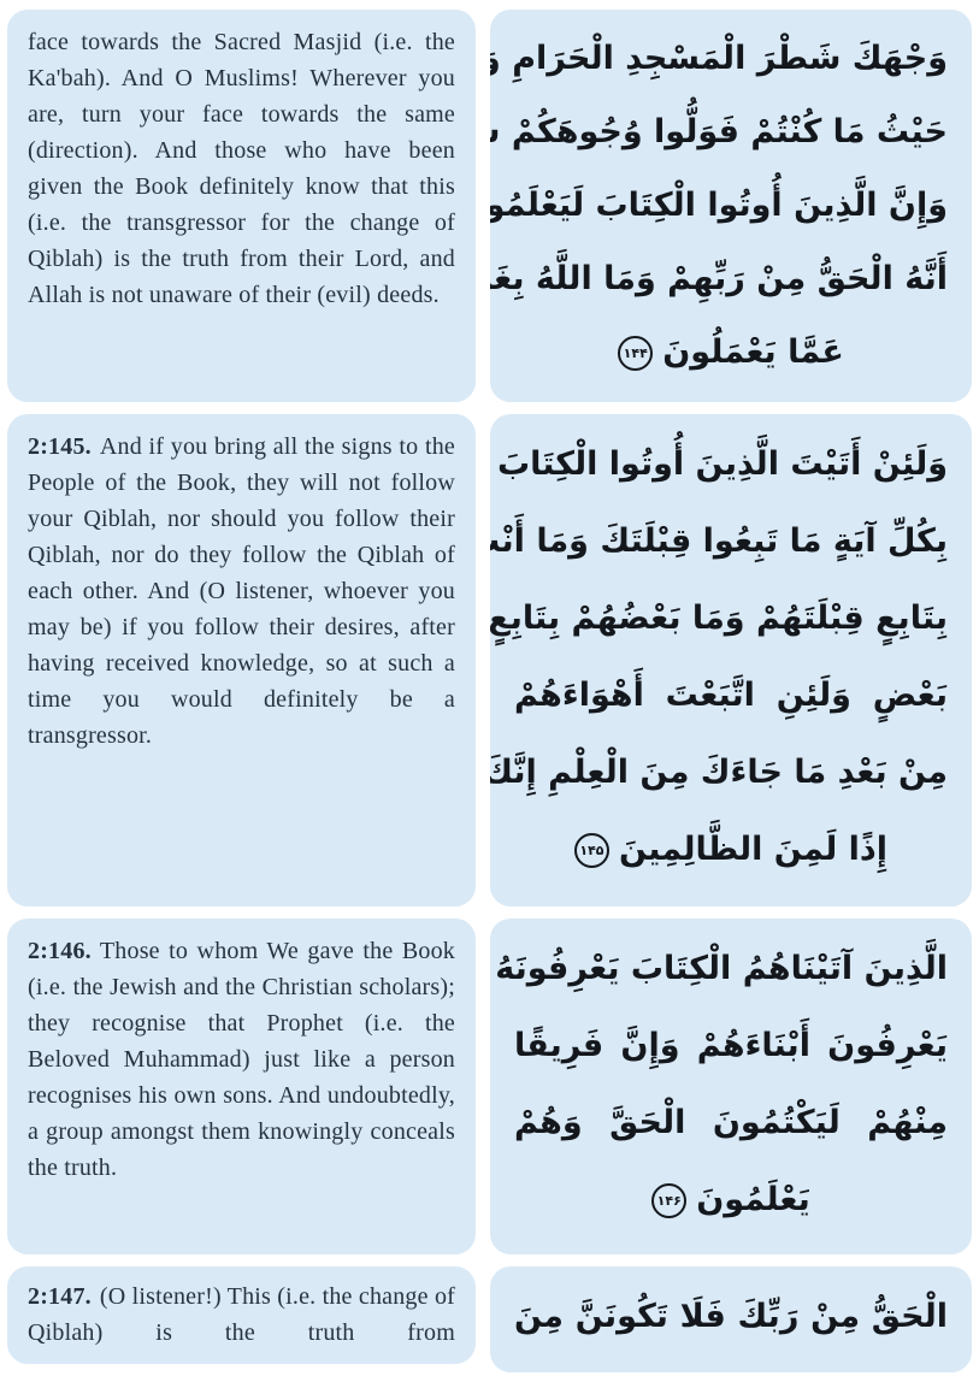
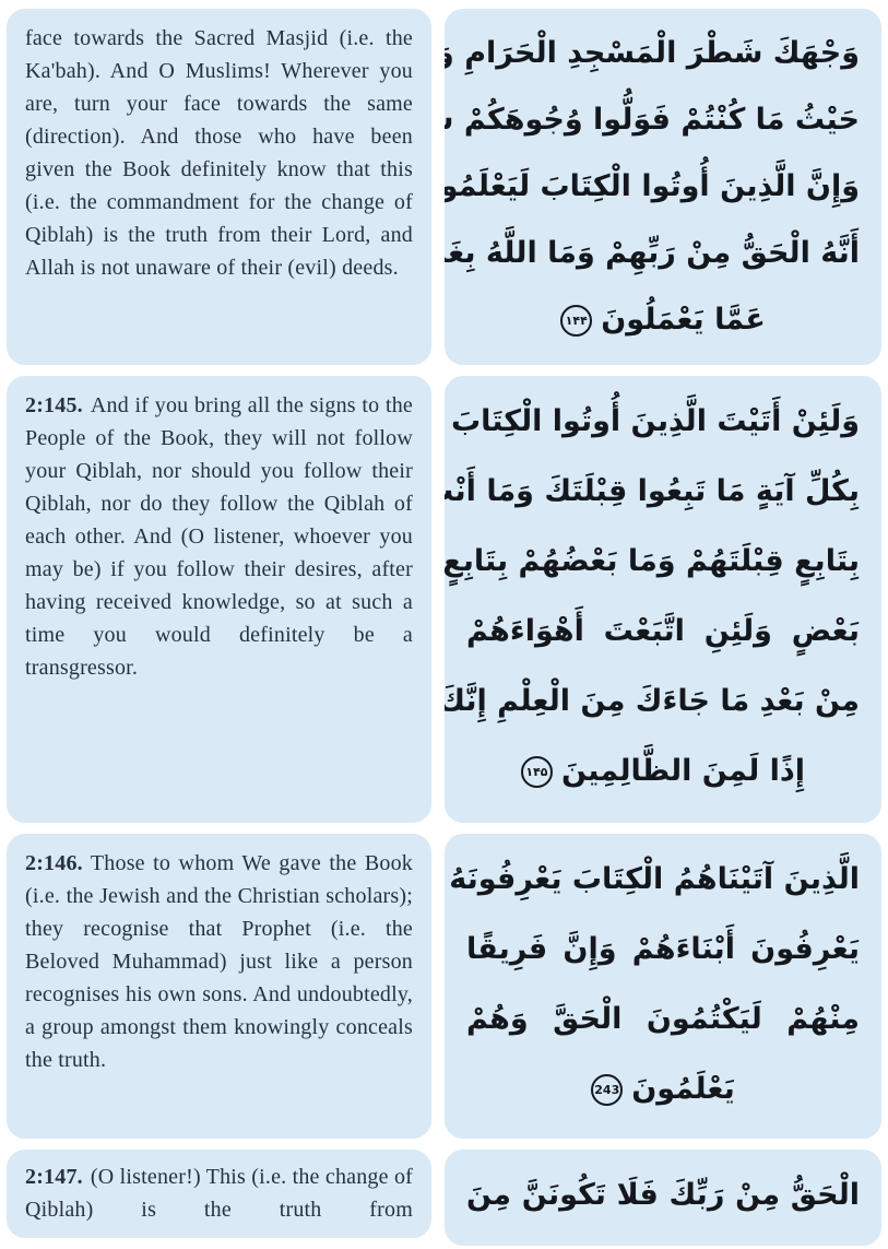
- face towards the Sacred Masjid (i.e. the Ka'bah). And O Muslims! Wherever you are, turn your face towards the same (direction). And those who have been given the Book definitely know that this (i.e. the transgressor for the change of Qiblah) is the truth from their Lord, and Allah is not unaware of their (evil) deeds.
+ face towards the Sacred Masjid (i.e. the Ka'bah). And O Muslims! Wherever you are, turn your face towards the same (direction). And those who have been given the Book definitely know that this (i.e. the commandment for the change of Qiblah) is the truth from their Lord, and Allah is not unaware of their (evil) deeds.
  وَجْهَكَ شَطْرَ الْمَسْجِدِ الْحَرَامِ وَ
  حَيْثُ مَا كُنْتُمْ فَوَلُّوا وُجُوهَكُمْ
  وَإِنَّ الَّذِينَ أُوتُوا الْكِتَابَ لَيَعْلَمُو
  أَنَّهُ الْحَقُّ مِنْ رَبِّهِمْ وَمَا اللَّهُ بِغَ
  عَمَّا يَعْمَلُونَ۱۴۴
  2:145. And if you bring all the signs to the People of the Book, they will not follow your Qiblah, nor should you follow their Qiblah, nor do they follow the Qiblah of each other. And (O listener, whoever you may be) if you follow their desires, after having received knowledge, so at such a time you would definitely be a transgressor.
  وَلَئِنْ أَتَيْتَ الَّذِينَ أُوتُوا الْكِتَابَ
  بِكُلِّ آيَةٍ مَا تَبِعُوا قِبْلَتَكَ وَمَا أَنْ
  بِتَابِعٍ قِبْلَتَهُمْ وَمَا بَعْضُهُمْ بِتَابِعٍ
  بَعْضٍ وَلَئِنِ اتَّبَعْتَ أَهْوَاءَهُمْ
  مِنْ بَعْدِ مَا جَاءَكَ مِنَ الْعِلْمِ إِنَّكَ
  إِذًا لَمِنَ الظَّالِمِينَ۱۴۵
  2:146. Those to whom We gave the Book (i.e. the Jewish and the Christian scholars); they recognise that Prophet (i.e. the Beloved Muhammad) just like a person recognises his own sons. And undoubtedly, a group amongst them knowingly conceals the truth.
  الَّذِينَ آتَيْنَاهُمُ الْكِتَابَ يَعْرِفُونَهُ
  يَعْرِفُونَ أَبْنَاءَهُمْ وَإِنَّ فَرِيقًا
  مِنْهُمْ لَيَكْتُمُونَ الْحَقَّ وَهُمْ
- يَعْلَمُونَ۱۴۶
+ يَعْلَمُونَ243
  2:147. (O listener!) This (i.e. the change of Qiblah) is the truth from
  الْحَقُّ مِنْ رَبِّكَ فَلَا تَكُونَنَّ مِنَ
